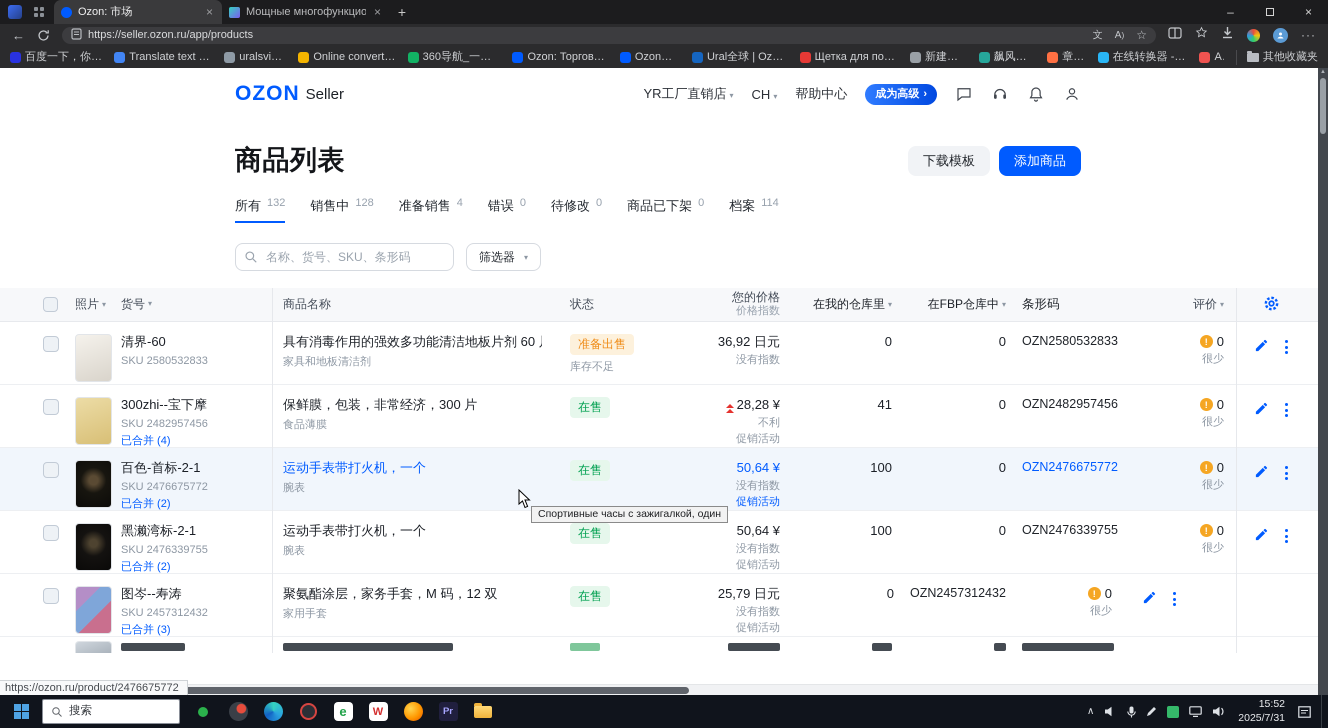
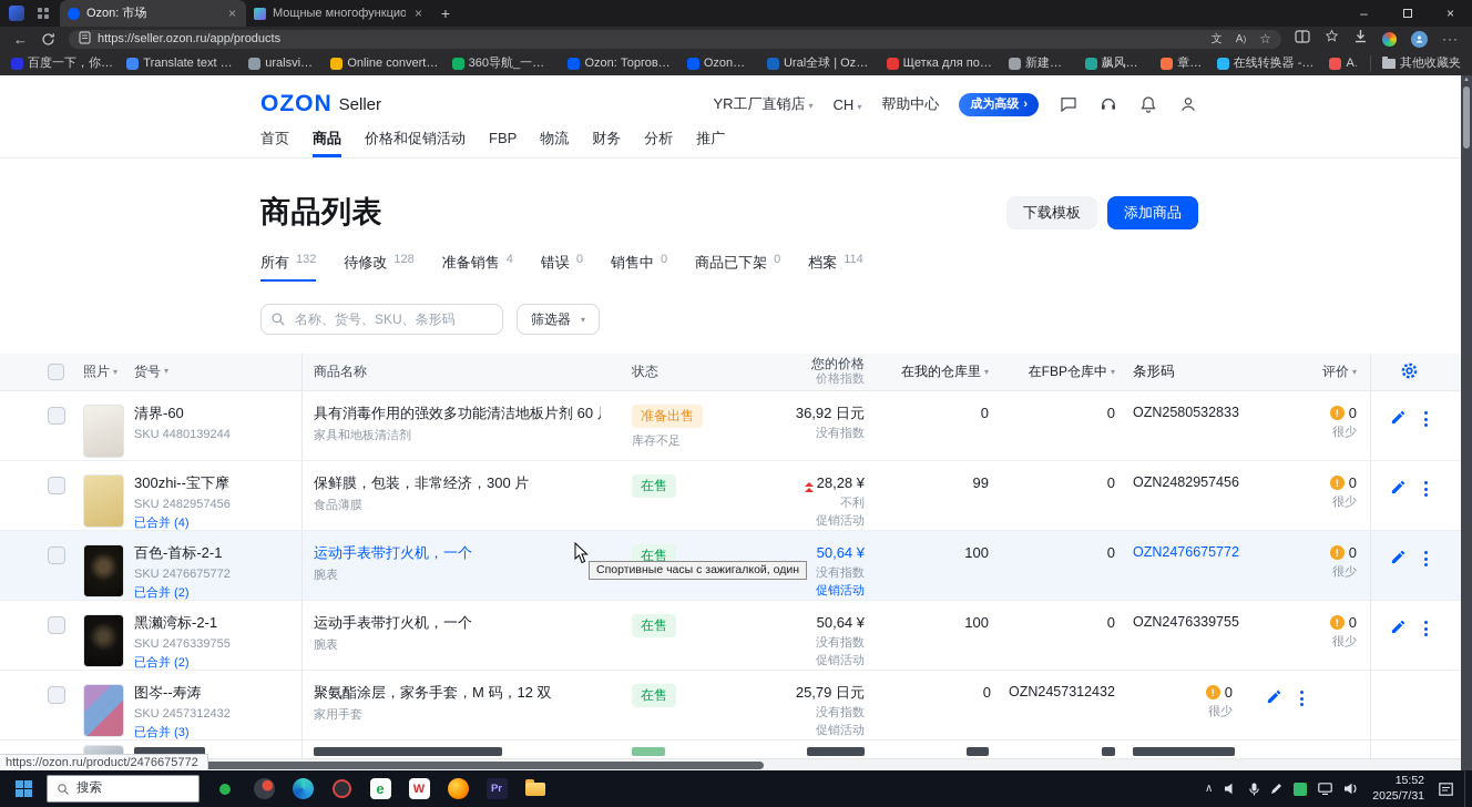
  Ozon: 市场
  ×
  ×
  +
  –
  ×
  ←
  https://seller.ozon.ru/app/products
  文
  A)
  ☆
  ···
  百度一下，你就
  Translate text fro
  uralsvip.c
  Online converter
  Ozon: Торговая
  Ozon：市
  Ural全球 | Ozon
  Щетка для посуд
  新建标签
  飙风净官
  其他收藏夹
  OZON
  Seller
  YR工厂直销店 ▾
  CH ▾
  帮助中心
  成为高级
  ›
+ 首页
+ 商品
+ 价格和促销活动
+ FBP
+ 物流
+ 财务
+ 分析
+ 推广
  商品列表
  下载模板
  添加商品
  所有
  132
- 销售中
+ 待修改
  128
  准备销售
  4
  错误
  0
- 待修改
+ 销售中
  0
  商品已下架
  0
  档案
  114
  名称、货号、SKU、条形码
  筛选器
  ▾
  照片
  ▾
  货号
  ▾
  商品名称
  状态
  您的价格
  价格指数
  在我的仓库里
  ▾
  在FBP仓库中
  ▾
  条形码
  评价
  ▾
  清界-60
- SKU 2580532833
+ SKU 4480139244
  具有消毒作用的强效多功能清洁地板片剂 60
  家具和地板清洁剂
  准备出售
  库存不足
  36,92 日元
  没有指数
  0
  0
  OZN2580532833
  !
  0
  很少
  300zhi--宝下摩
  SKU 2482957456
  已合并 (4)
  保鲜膜，包装，非常经济，300 片
  食品薄膜
  在售
  28,28 ¥
  不利
  促销活动
- 41
+ 99
  0
  OZN2482957456
  !
  0
  很少
  百色-首标-2-1
  SKU 2476675772
  已合并 (2)
  运动手表带打火机，一个
  腕表
  在售
  50,64 ¥
  没有指数
  促销活动
  100
  0
  OZN2476675772
  !
  0
  很少
  黑濑湾标-2-1
  SKU 2476339755
  已合并 (2)
  运动手表带打火机，一个
  腕表
  在售
  50,64 ¥
  没有指数
  促销活动
  100
  0
  OZN2476339755
  !
  0
  很少
  图岑--寿涛
  SKU 2457312432
  已合并 (3)
  聚氨酯涂层，家务手套，M 码，12 双
  家用手套
  在售
  25,79 日元
  没有指数
  促销活动
  0
  OZN2457312432
  !
  0
  很少
  Спортивные часы с зажигалкой, один
  https://ozon.ru/product/2476675772
  搜索
  e
  W
  Pr
  ∧
  15:52
  2025/7/31
